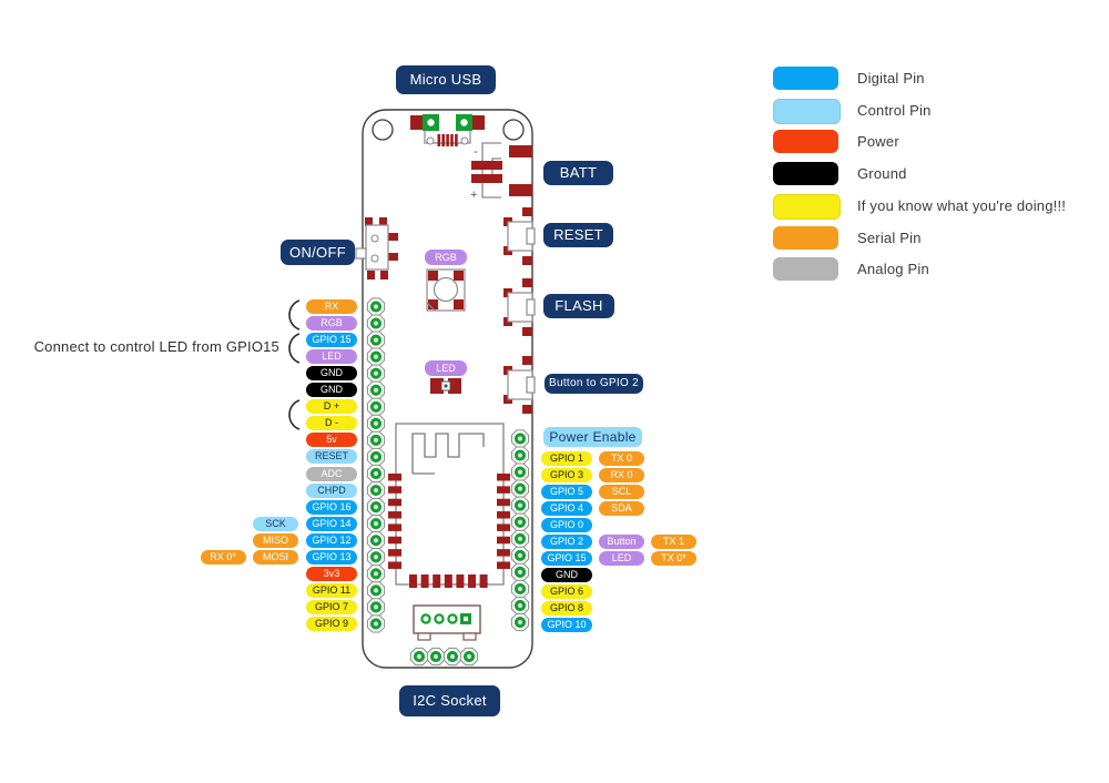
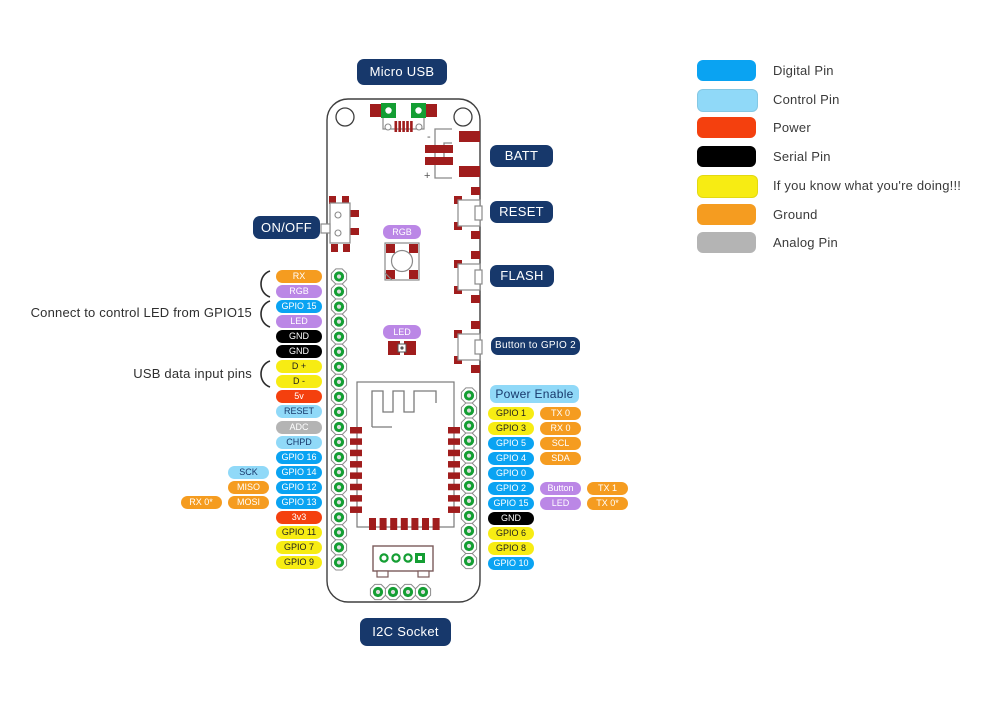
  -
  +
  Digital Pin
  Control Pin
  Power
- Ground
+ Serial Pin
  If you know what you're doing!!!
- Serial Pin
+ Ground
  Analog Pin
  RX
  RGB
  GPIO 15
  LED
  GND
  GND
  D +
  D -
  5v
  RESET
  ADC
  CHPD
  GPIO 16
  GPIO 14
  SCK
  GPIO 12
  MISO
  GPIO 13
  MOSI
  RX 0*
  3v3
  GPIO 11
  GPIO 7
  GPIO 9
  GPIO 1
  TX 0
  GPIO 3
  RX 0
  GPIO 5
  SCL
  GPIO 4
  SDA
  GPIO 0
  GPIO 2
  Button
  TX 1
  GPIO 15
  LED
  TX 0*
  GND
  GPIO 6
  GPIO 8
  GPIO 10
  Micro USB
  BATT
  RESET
  FLASH
  Button to GPIO 2
  ON/OFF
  I2C Socket
  Power Enable
  RGB
  LED
  Connect to control LED from GPIO15
+ USB data input pins
